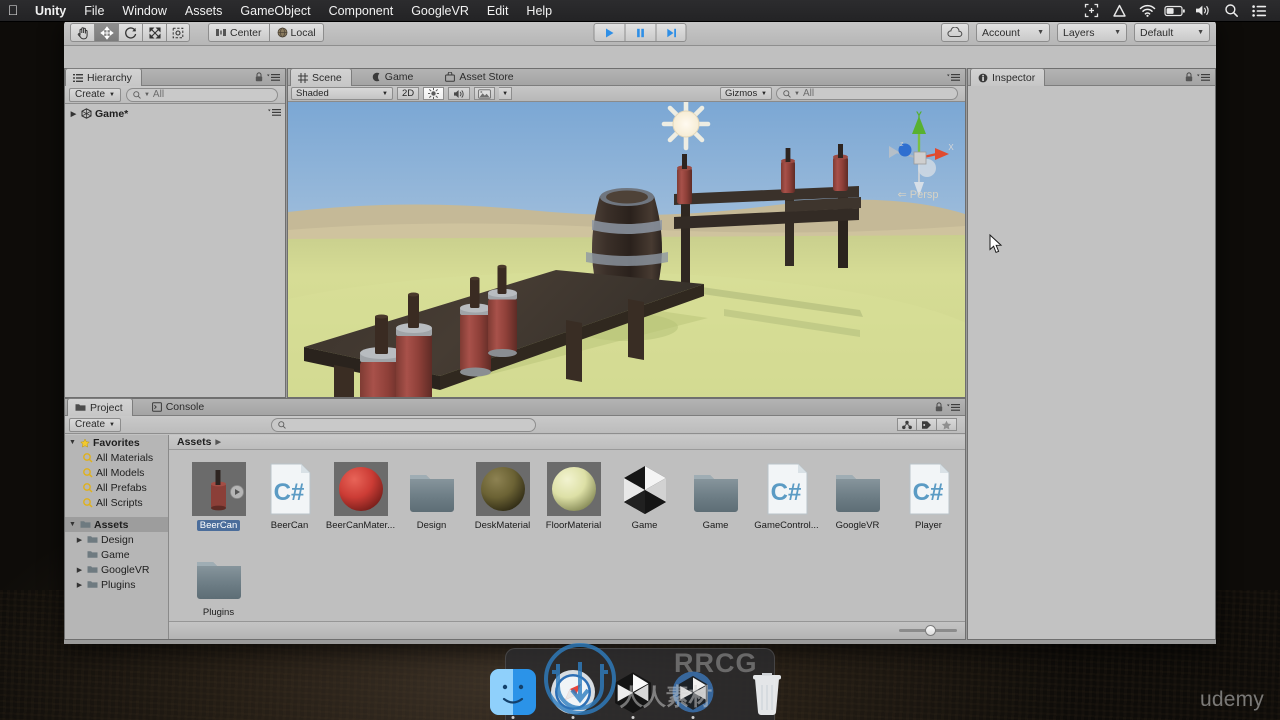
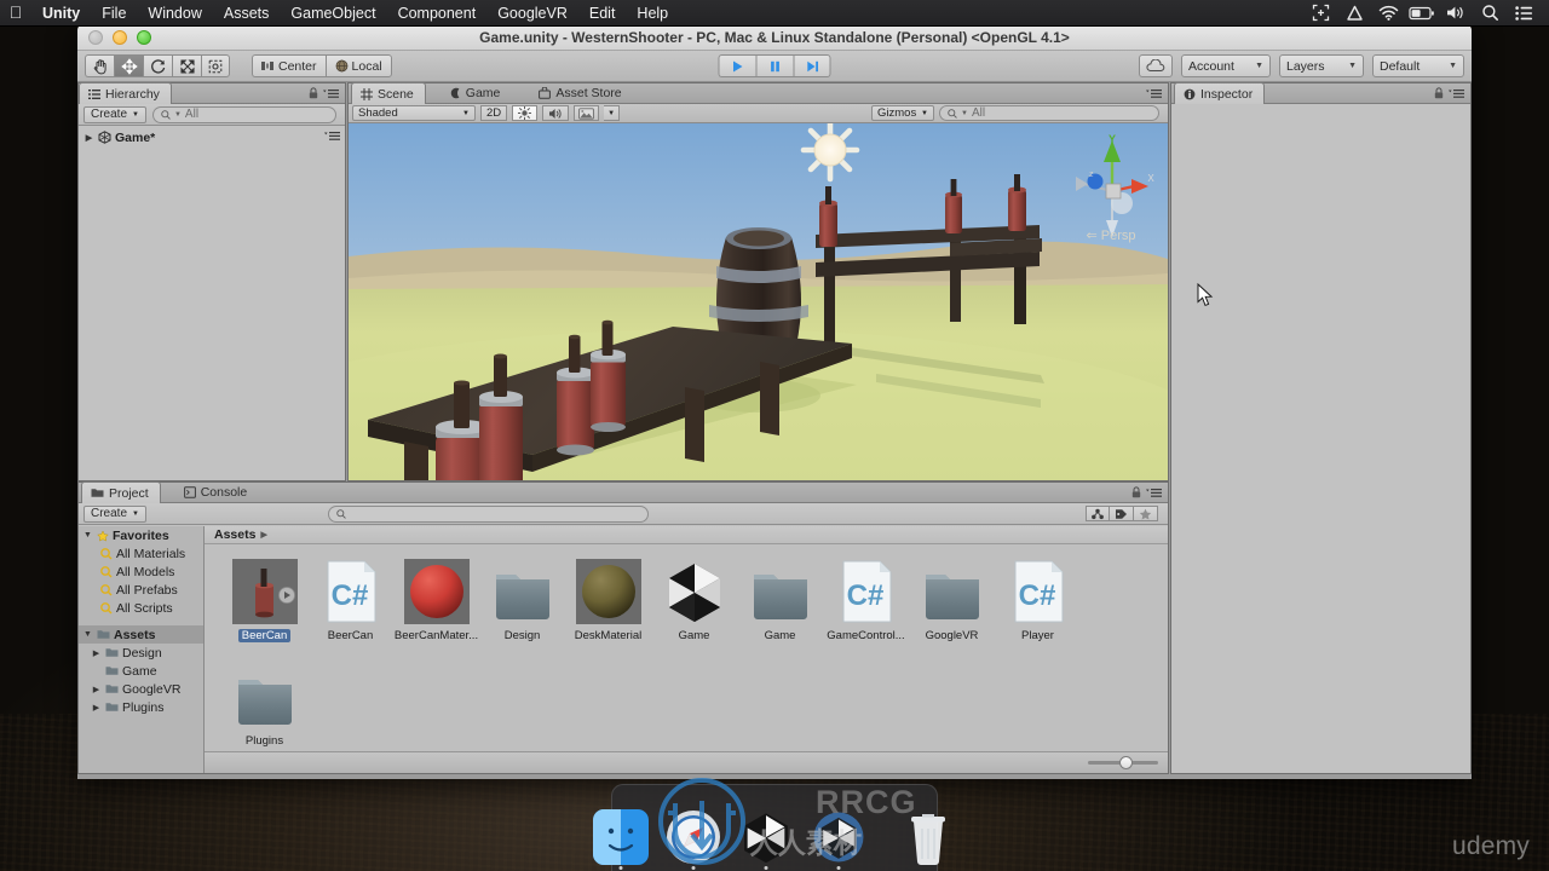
  
  Unity
  File
  Window
  Assets
  GameObject
  Component
  GoogleVR
  Edit
  Help
+ Game.unity - WesternShooter - PC, Mac & Linux Standalone (Personal) <OpenGL 4.1>
  Center
  Local
  Account
  Layers
  Default
  Hierarchy
  Create
  All
  Game*
  Scene
  Game
  Asset Store
  Shaded
  2D
  Gizmos
  All
  Y
  X
  ⇐
  Persp
  Inspector
  Project
  Console
  Create
  Favorites
  All Materials
  All Models
  All Prefabs
  All Scripts
  Assets
  Design
  Game
  GoogleVR
  Plugins
  Assets
  BeerCan
  C#
  BeerCan
  BeerCanMater...
  Design
  DeskMaterial
- FloorMaterial
  Game
  Game
  C#
  GameControl...
  GoogleVR
  C#
  Player
  Plugins
  RRCG
  人人素材
  udemy
